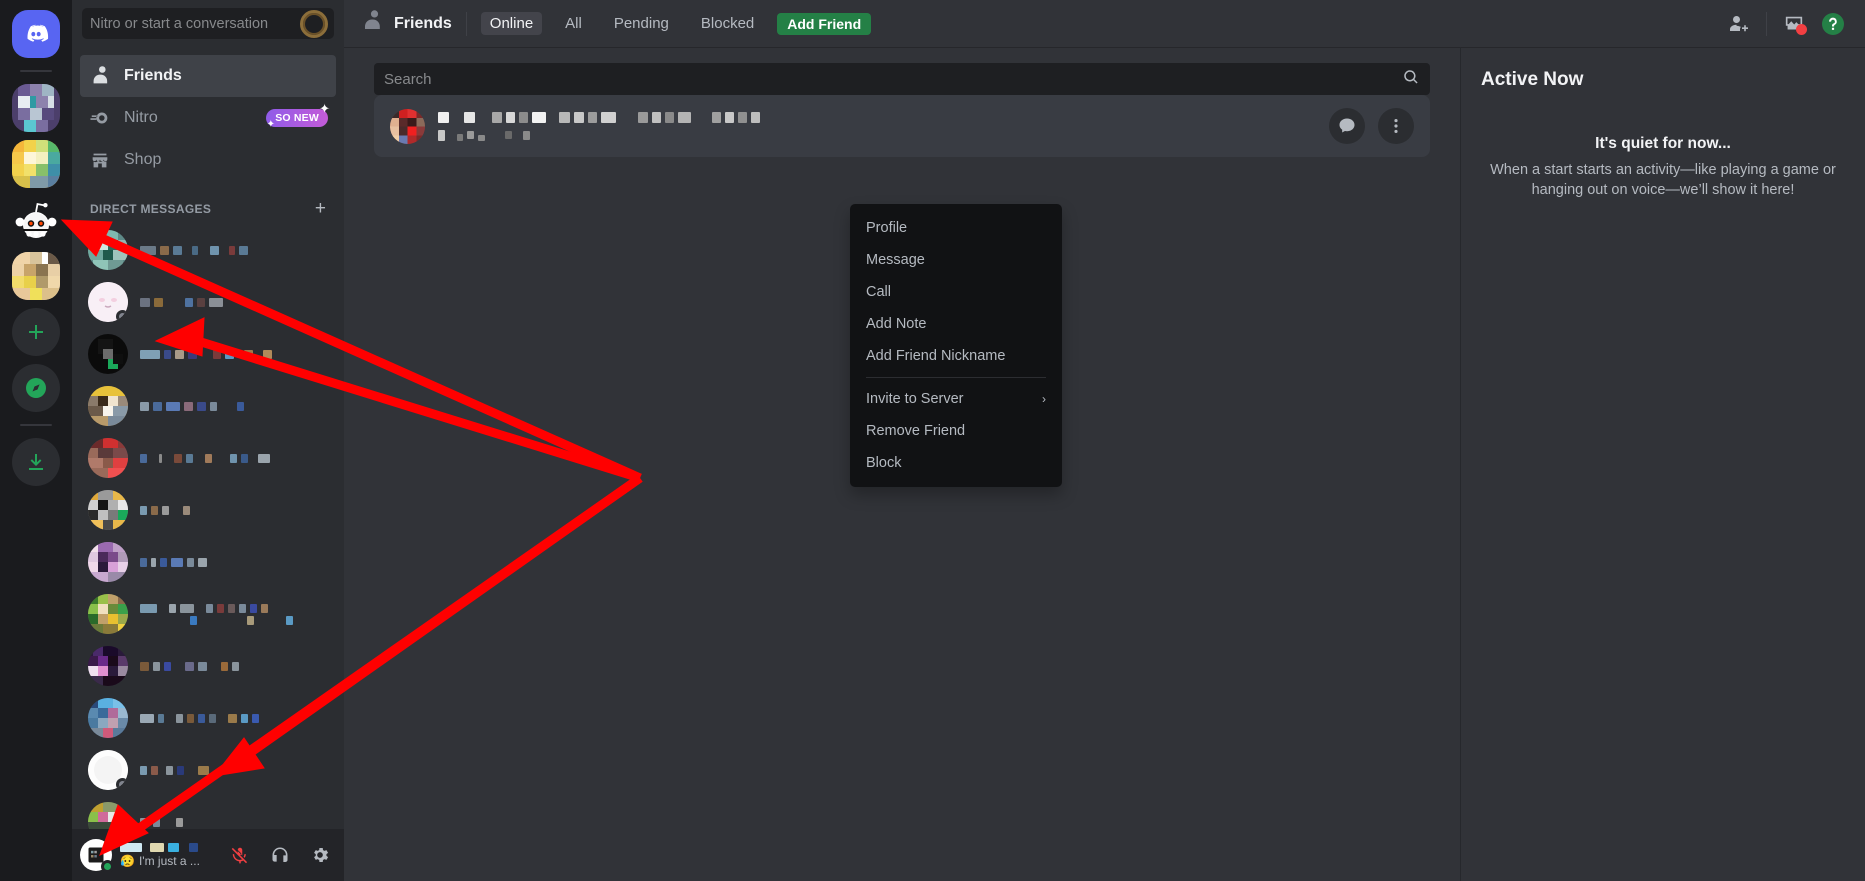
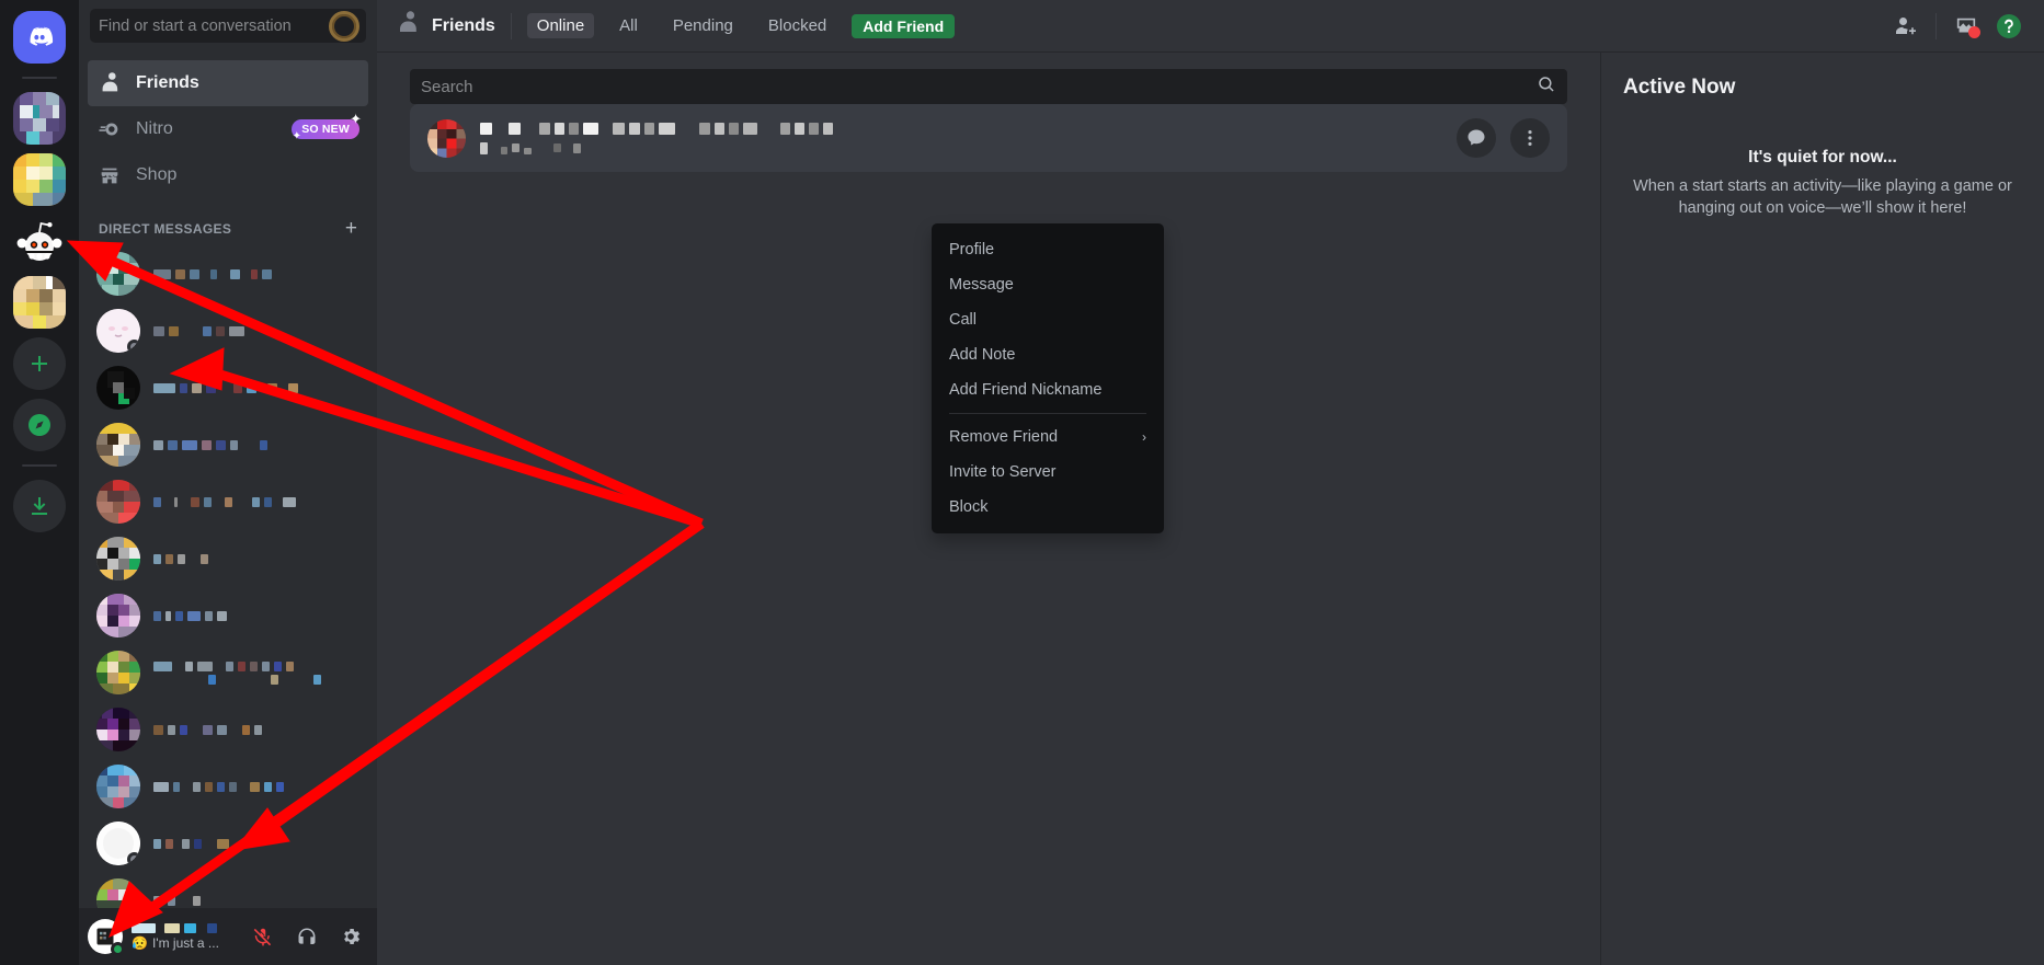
- Nitro or start a conversation
+ Find or start a conversation
  Friends
  Nitro
  SO NEW
  ✦
  ✦
  Shop
  DIRECT MESSAGES
  +
  😥
  I'm just a ...
  Friends
  Online
  All
  Pending
  Blocked
  Add Friend
  Search
  Active Now
  It's quiet for now...
  When a start starts an activity—like playing a game or hanging out on voice—we’ll show it here!
  Profile
  Message
  Call
  Add Note
  Add Friend Nickname
- Invite to Server
+ Remove Friend
  ›
- Remove Friend
+ Invite to Server
  Block
